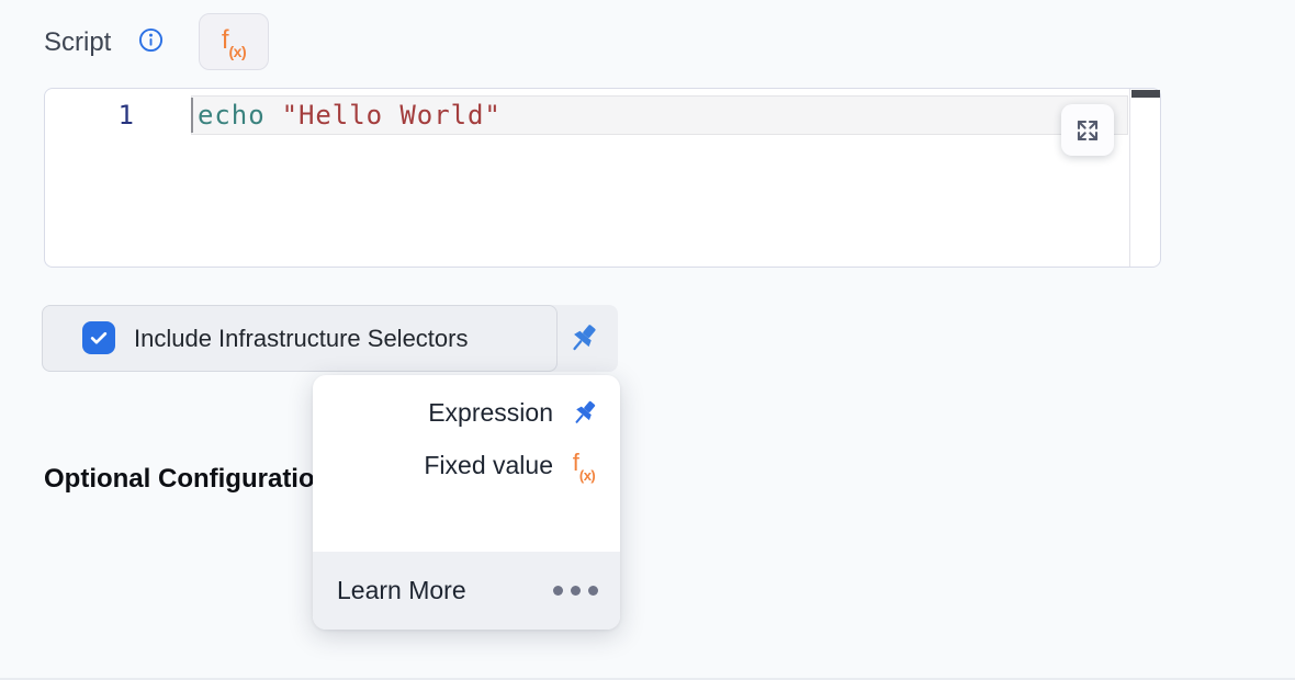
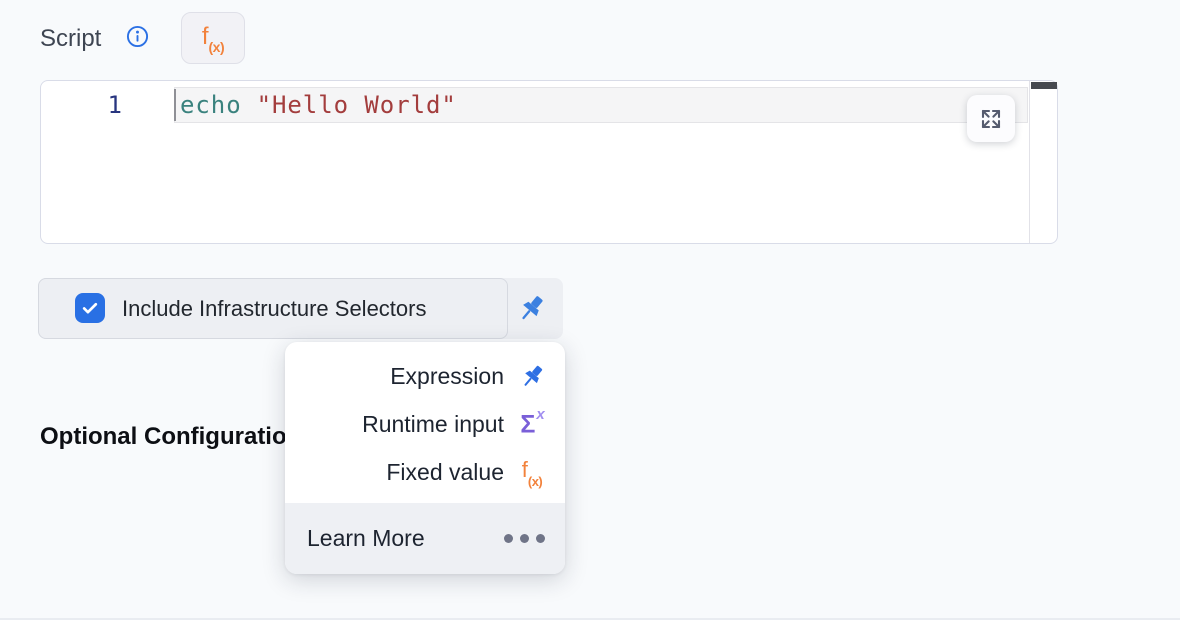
  Script
  f(x)
  1
  echo "Hello World"
  Include Infrastructure Selectors
  Optional Configuratio
  Expression
+ Runtime input
+ Σx
  Fixed value
  f(x)
  Learn More
